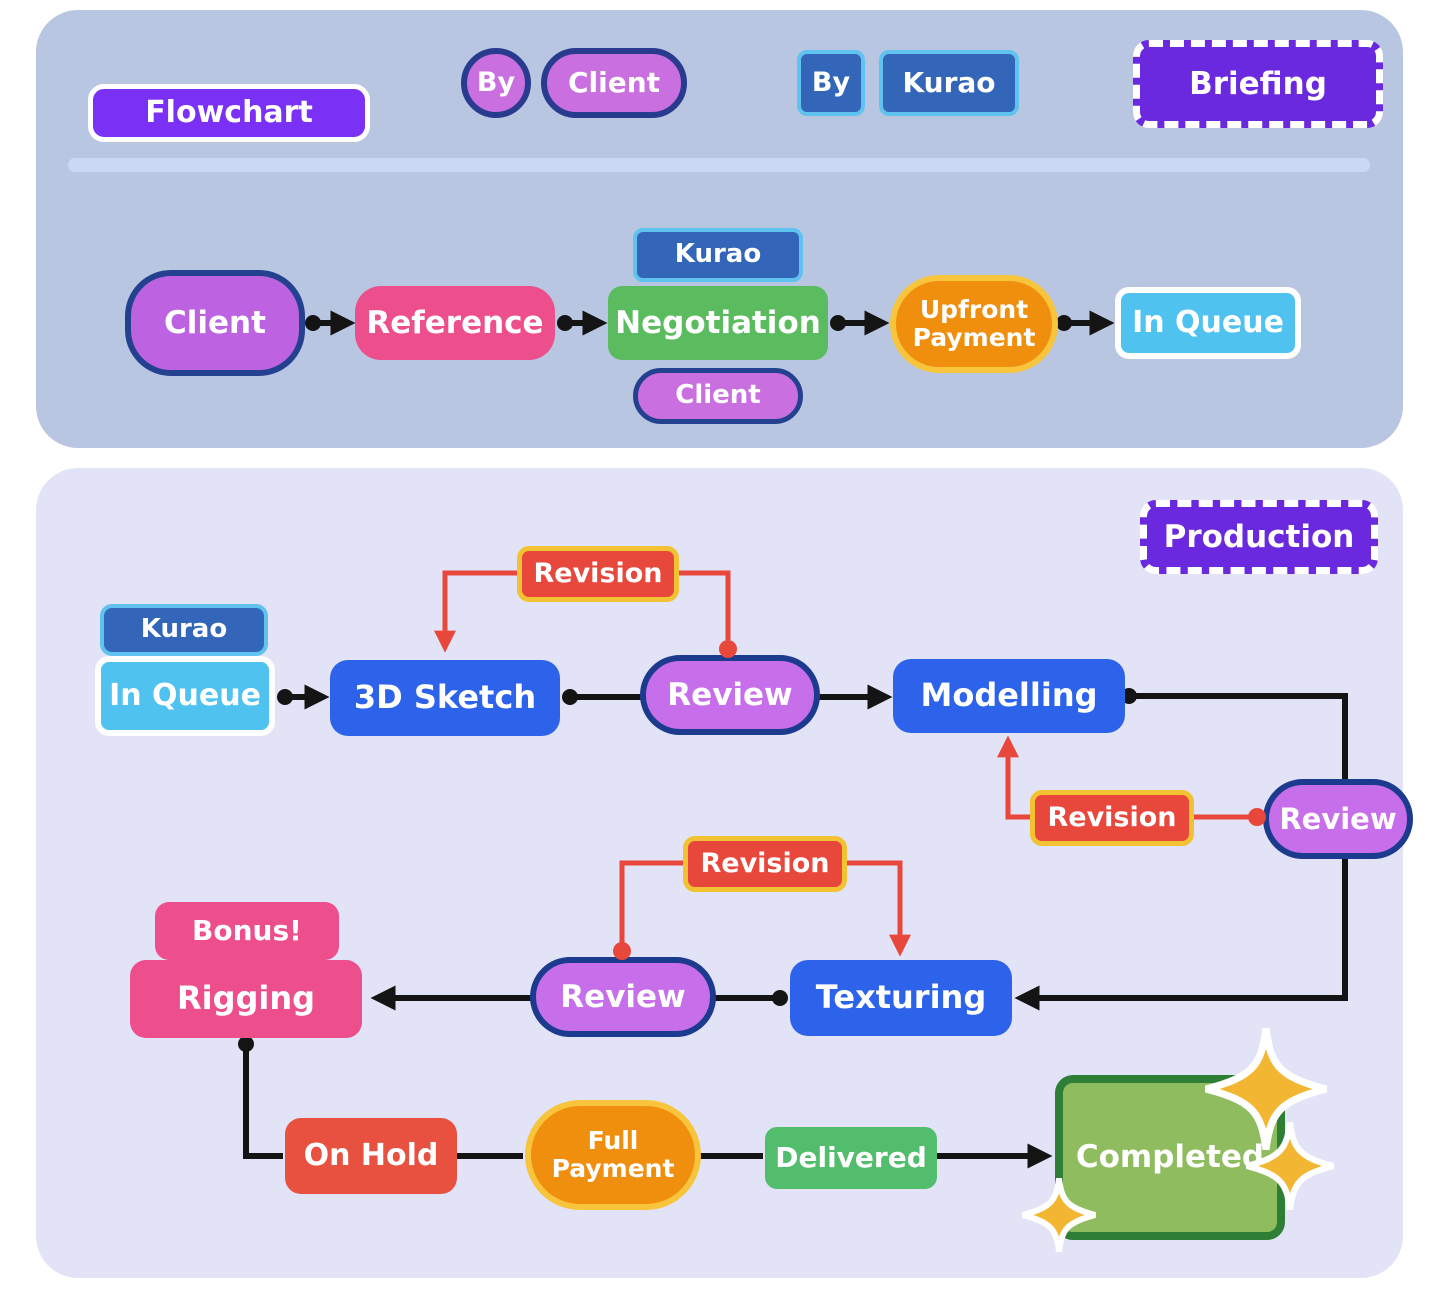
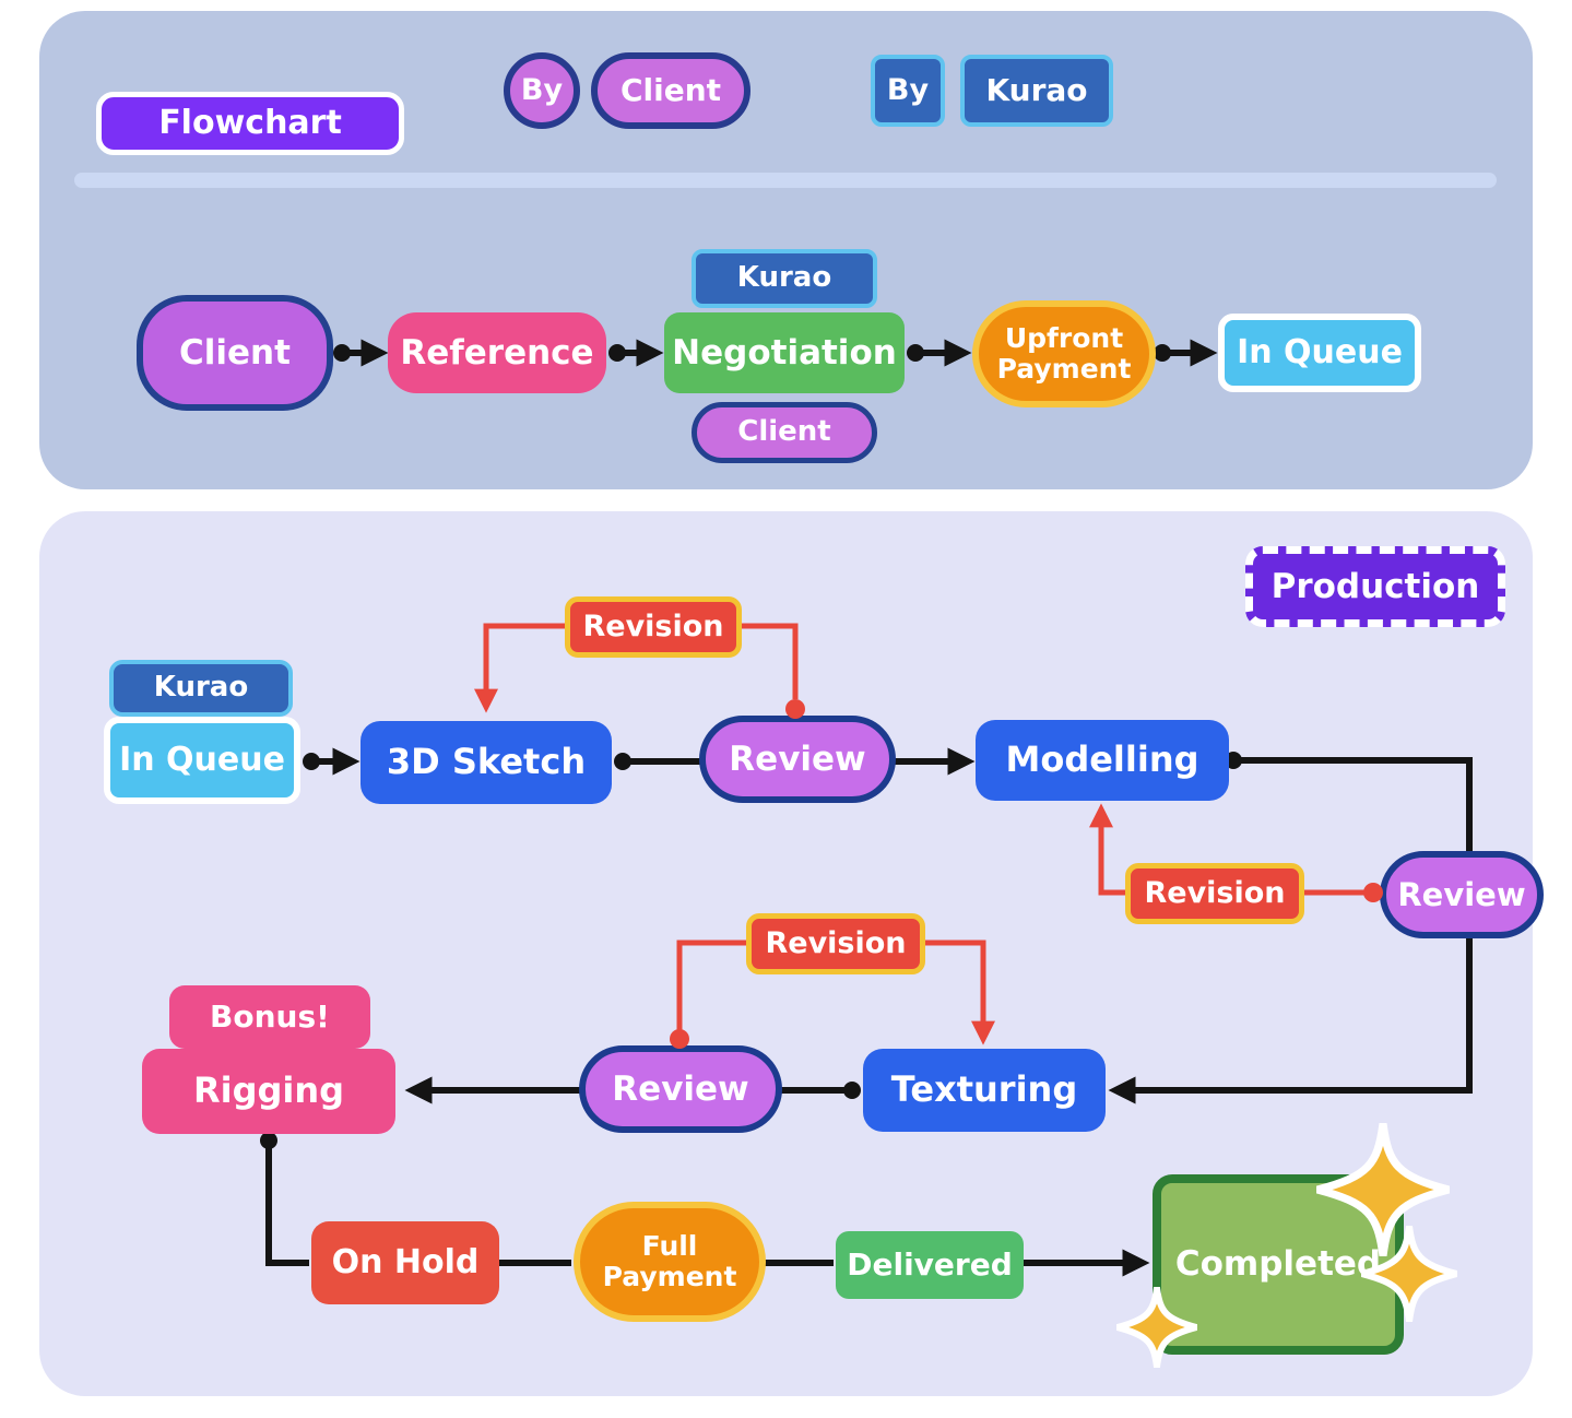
  Flowchart
  By
  Client
  By
  Kurao
- Briefing
  Client
  Reference
  Kurao
  Negotiation
  Client
  Upfront
  Payment
  In Queue
  Production
  Kurao
  In Queue
  3D Sketch
  Review
  Modelling
  Review
  Revision
  Revision
  Revision
  Texturing
  Review
  Bonus!
  Rigging
  On Hold
  Full
  Payment
  Delivered
  Completed
